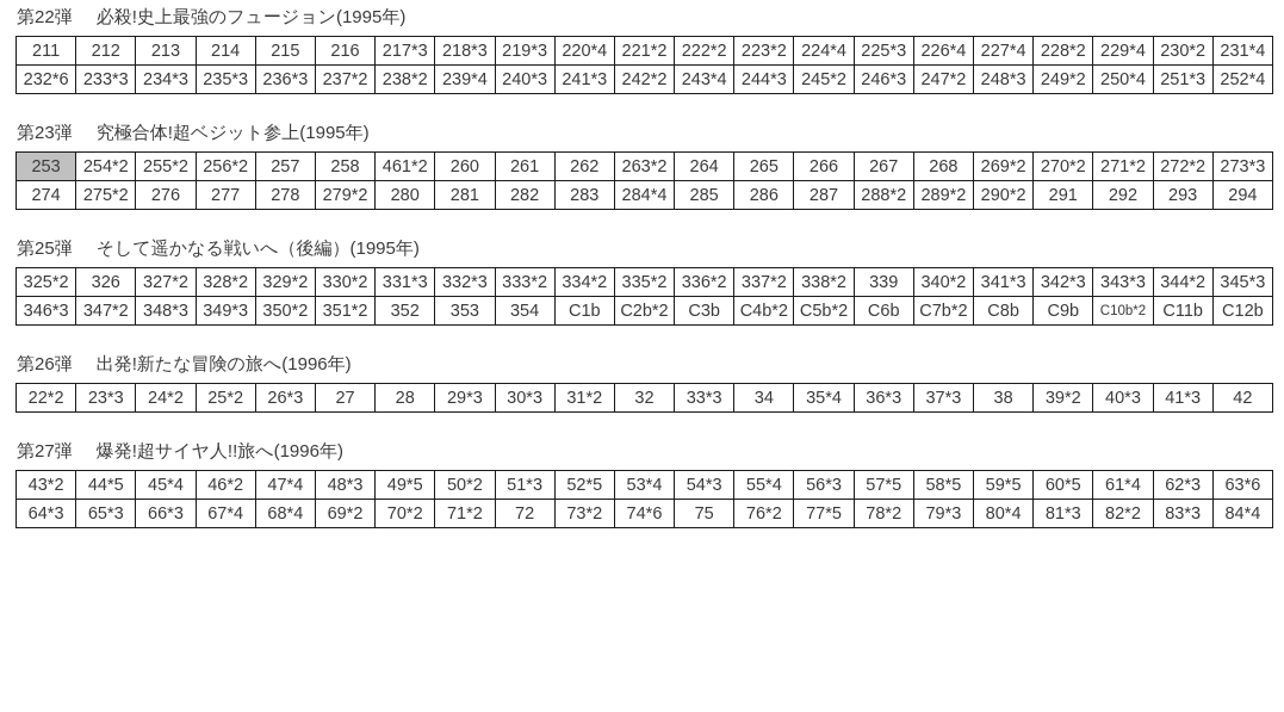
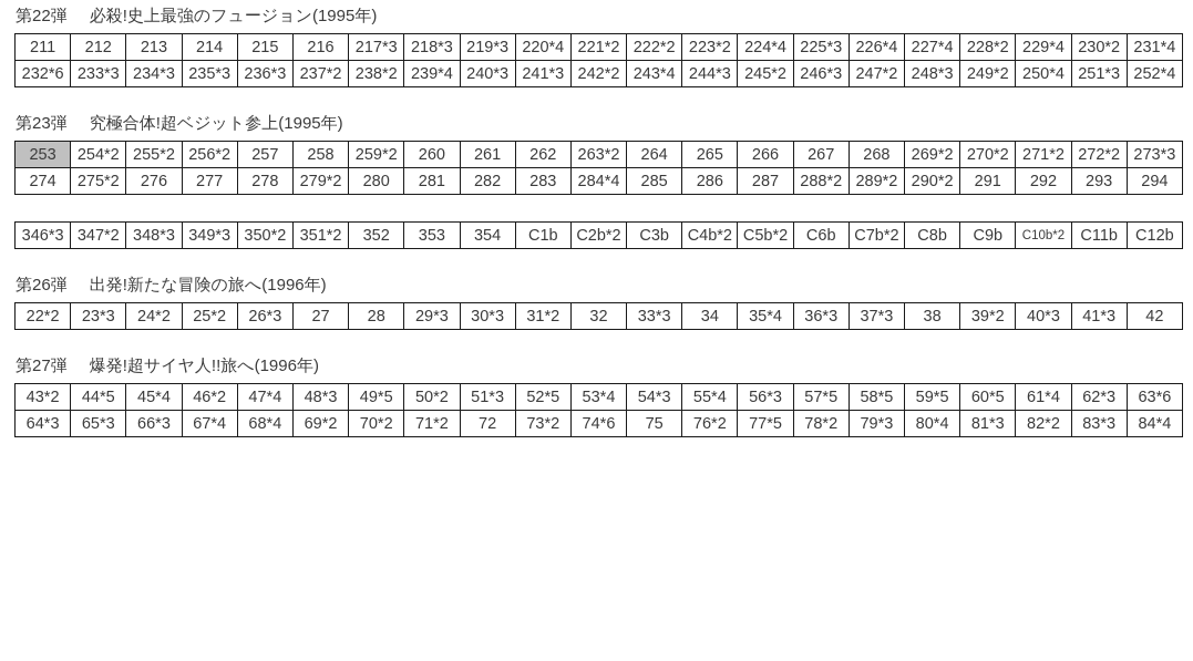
  第22弾 必殺!史上最強のフュージョン(1995年)
  211	212	213	214	215	216	217*3	218*3	219*3	220*4	221*2	222*2	223*2	224*4	225*3	226*4	227*4	228*2	229*4	230*2	231*4
  232*6	233*3	234*3	235*3	236*3	237*2	238*2	239*4	240*3	241*3	242*2	243*4	244*3	245*2	246*3	247*2	248*3	249*2	250*4	251*3	252*4
  第23弾 究極合体!超ベジット参上(1995年)
- 253	254*2	255*2	256*2	257	258	461*2	260	261	262	263*2	264	265	266	267	268	269*2	270*2	271*2	272*2	273*3
+ 253	254*2	255*2	256*2	257	258	259*2	260	261	262	263*2	264	265	266	267	268	269*2	270*2	271*2	272*2	273*3
  274	275*2	276	277	278	279*2	280	281	282	283	284*4	285	286	287	288*2	289*2	290*2	291	292	293	294
- 第25弾 そして遥かなる戦いへ（後編）(1995年)
- 325*2	326	327*2	328*2	329*2	330*2	331*3	332*3	333*2	334*2	335*2	336*2	337*2	338*2	339	340*2	341*3	342*3	343*3	344*2	345*3
  346*3	347*2	348*3	349*3	350*2	351*2	352	353	354	C1b	C2b*2	C3b	C4b*2	C5b*2	C6b	C7b*2	C8b	C9b	C10b*2	C11b	C12b
  第26弾 出発!新たな冒険の旅へ(1996年)
  22*2	23*3	24*2	25*2	26*3	27	28	29*3	30*3	31*2	32	33*3	34	35*4	36*3	37*3	38	39*2	40*3	41*3	42
  第27弾 爆発!超サイヤ人!!旅へ(1996年)
  43*2	44*5	45*4	46*2	47*4	48*3	49*5	50*2	51*3	52*5	53*4	54*3	55*4	56*3	57*5	58*5	59*5	60*5	61*4	62*3	63*6
  64*3	65*3	66*3	67*4	68*4	69*2	70*2	71*2	72	73*2	74*6	75	76*2	77*5	78*2	79*3	80*4	81*3	82*2	83*3	84*4
